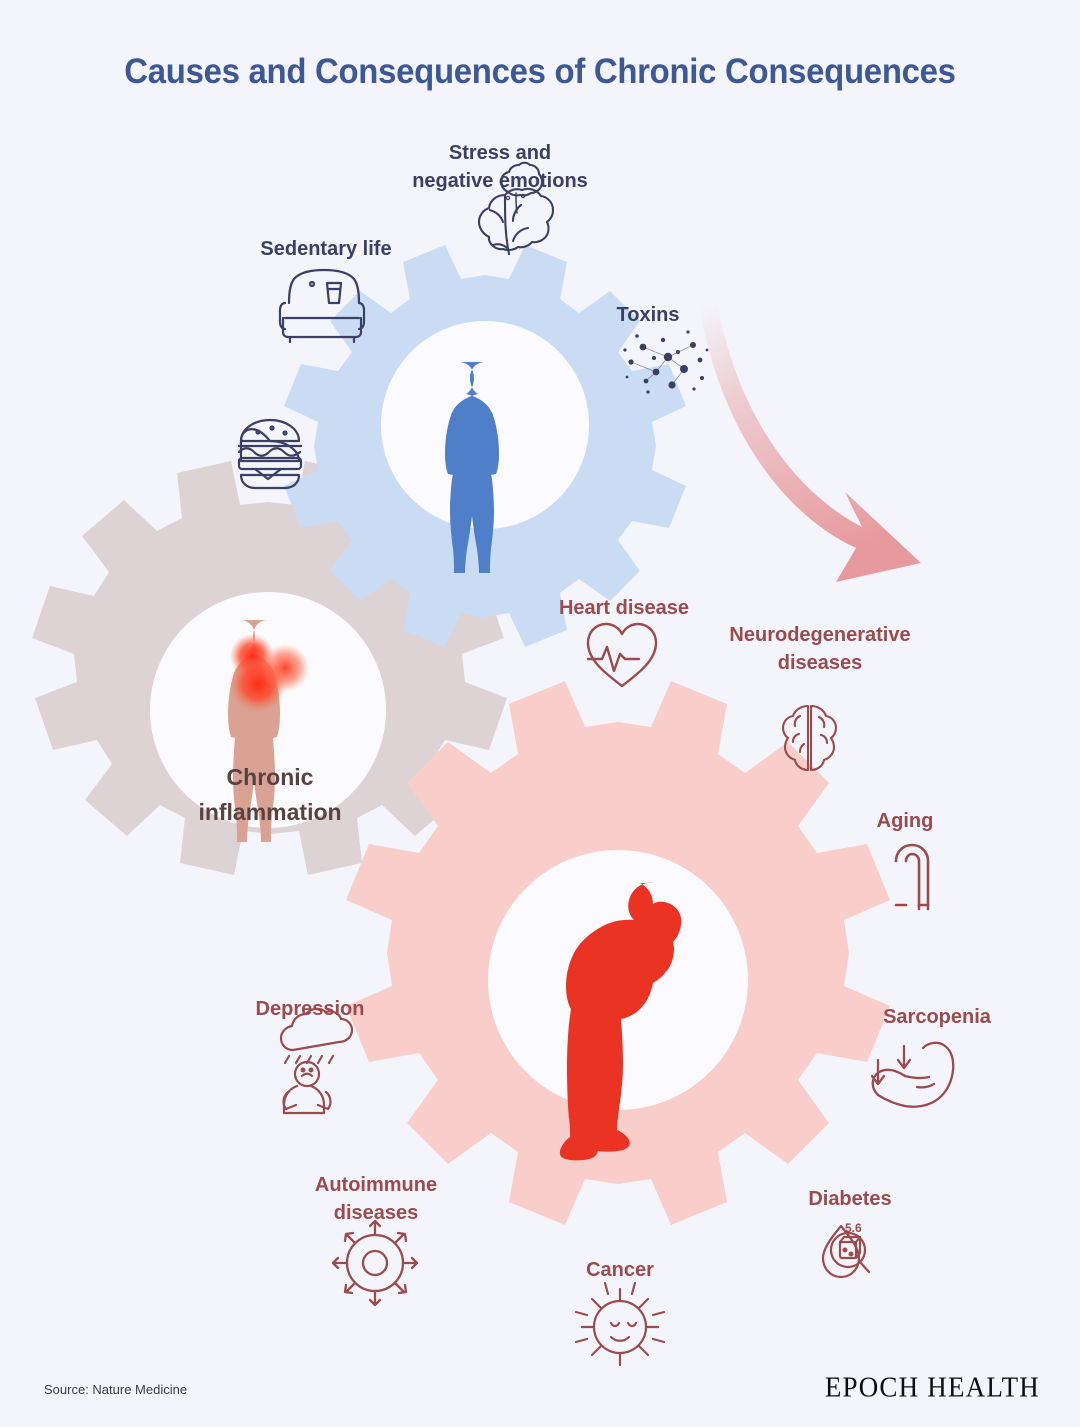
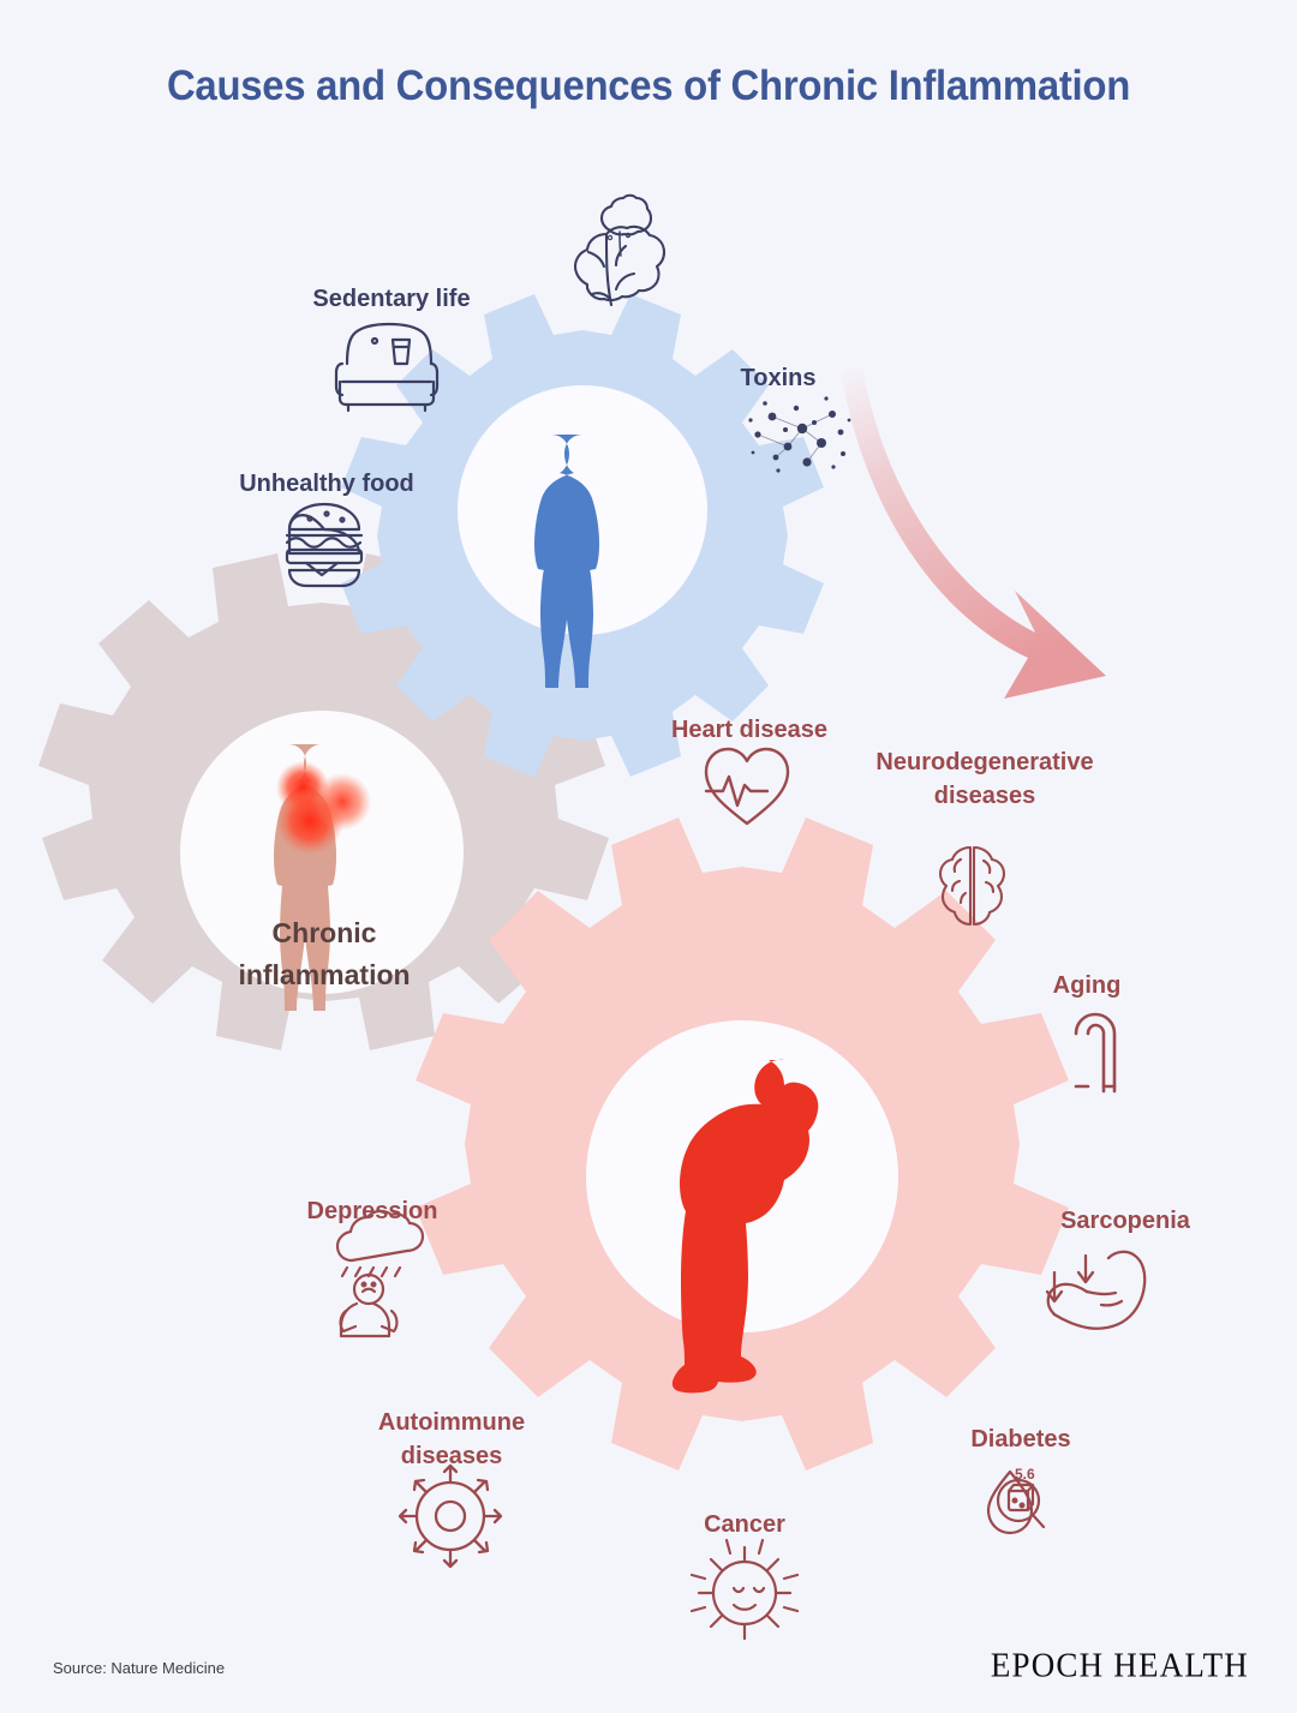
- Causes and Consequences of Chronic Consequences
+ Causes and Consequences of Chronic Inflammation
  5.6
- Stress and
- negative emotions
  Sedentary life
  Toxins
+ Unhealthy food
  Chronic
  inflammation
  Heart disease
  Neurodegenerative
  diseases
  Aging
  Sarcopenia
  Diabetes
  Cancer
  Autoimmune
  diseases
  Depression
  Source: Nature Medicine
  EPOCH HEALTH
